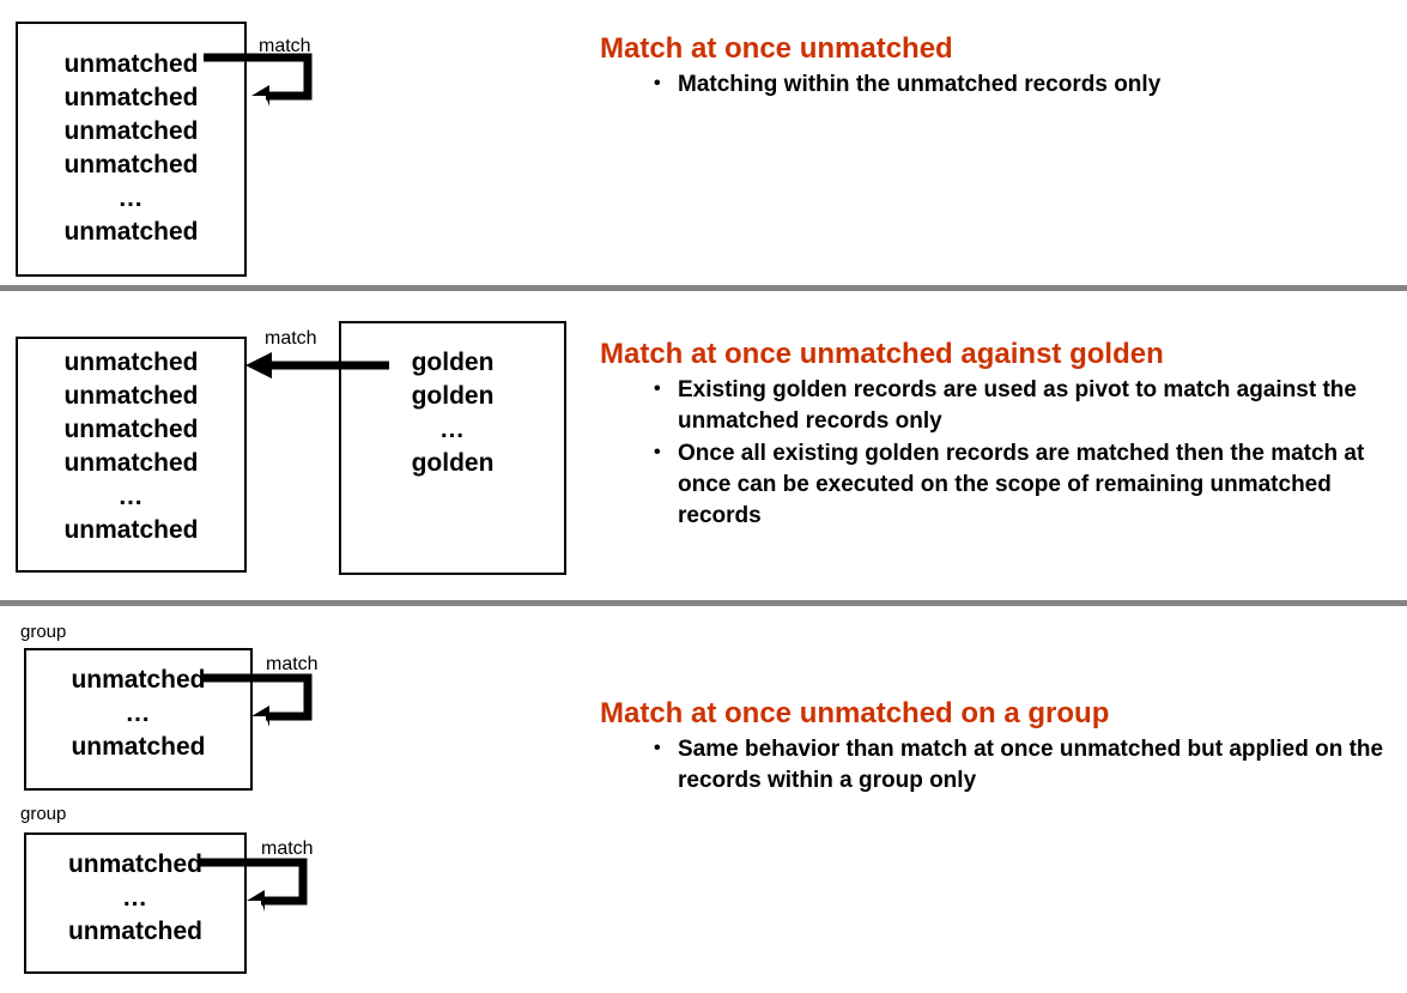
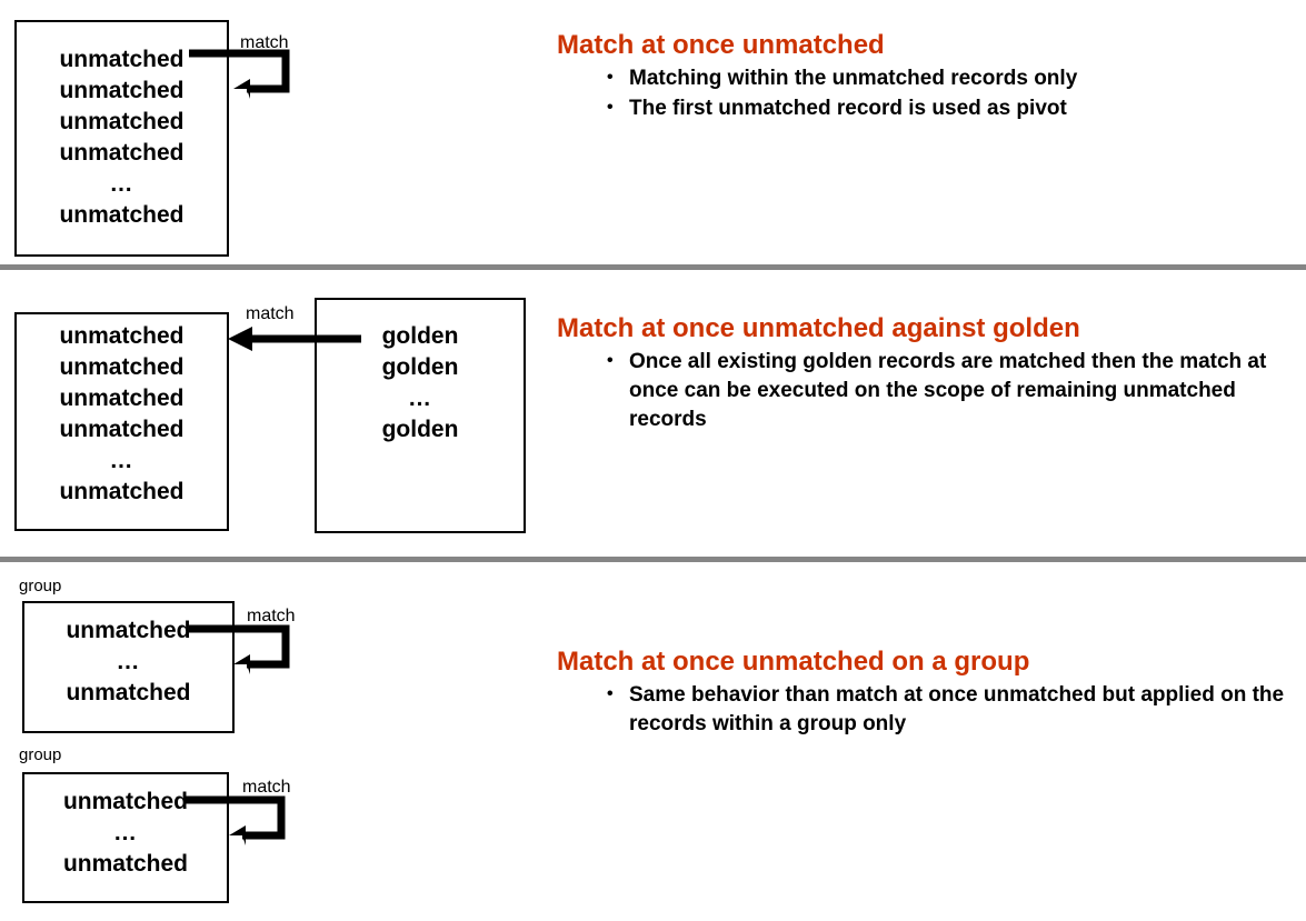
  unmatched
  unmatched
  unmatched
  unmatched
  …
  unmatched
  match
  Match at once unmatched
  Matching within the unmatched records only
+ The first unmatched record is used as pivot
  unmatched
  unmatched
  unmatched
  unmatched
  …
  unmatched
  golden
  golden
  …
  golden
  match
  Match at once unmatched against golden
- Existing golden records are used as pivot to match against the unmatched records only
  Once all existing golden records are matched then the match at once can be executed on the scope of remaining unmatched records
  group
  unmatched
  …
  unmatched
  match
  group
  unmatched
  …
  unmatched
  match
  Match at once unmatched on a group
  Same behavior than match at once unmatched but applied on the records within a group only
